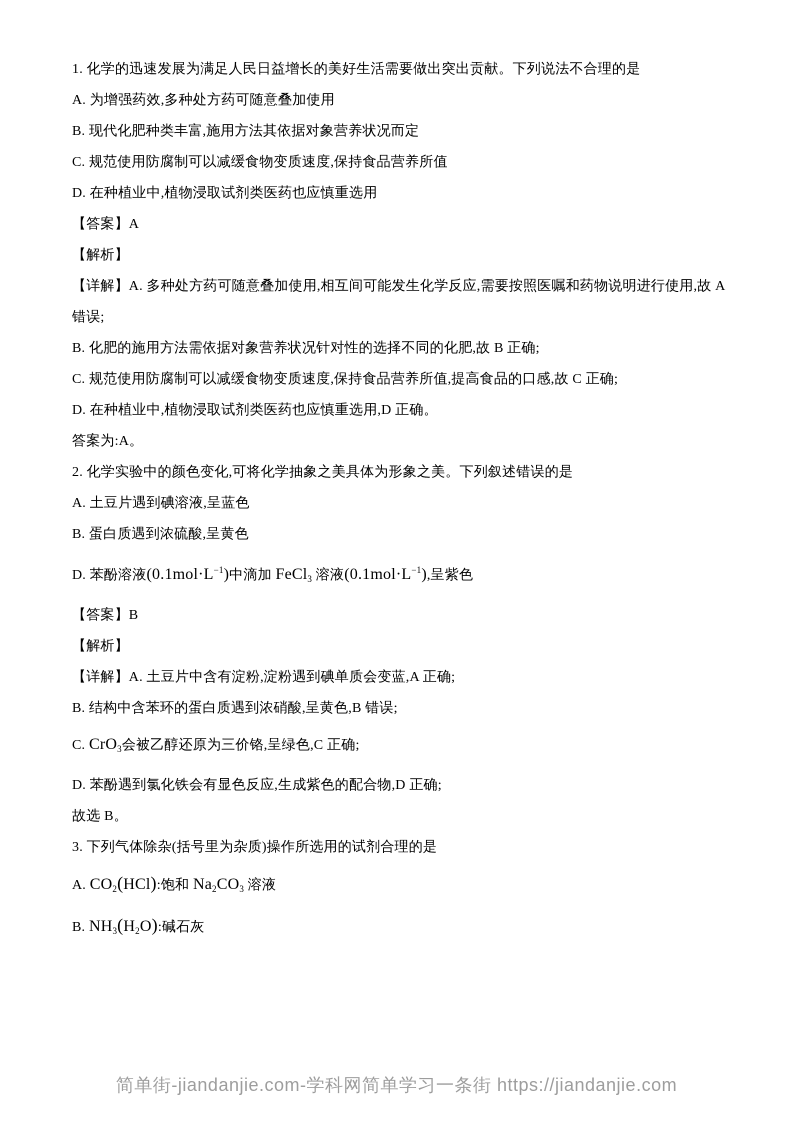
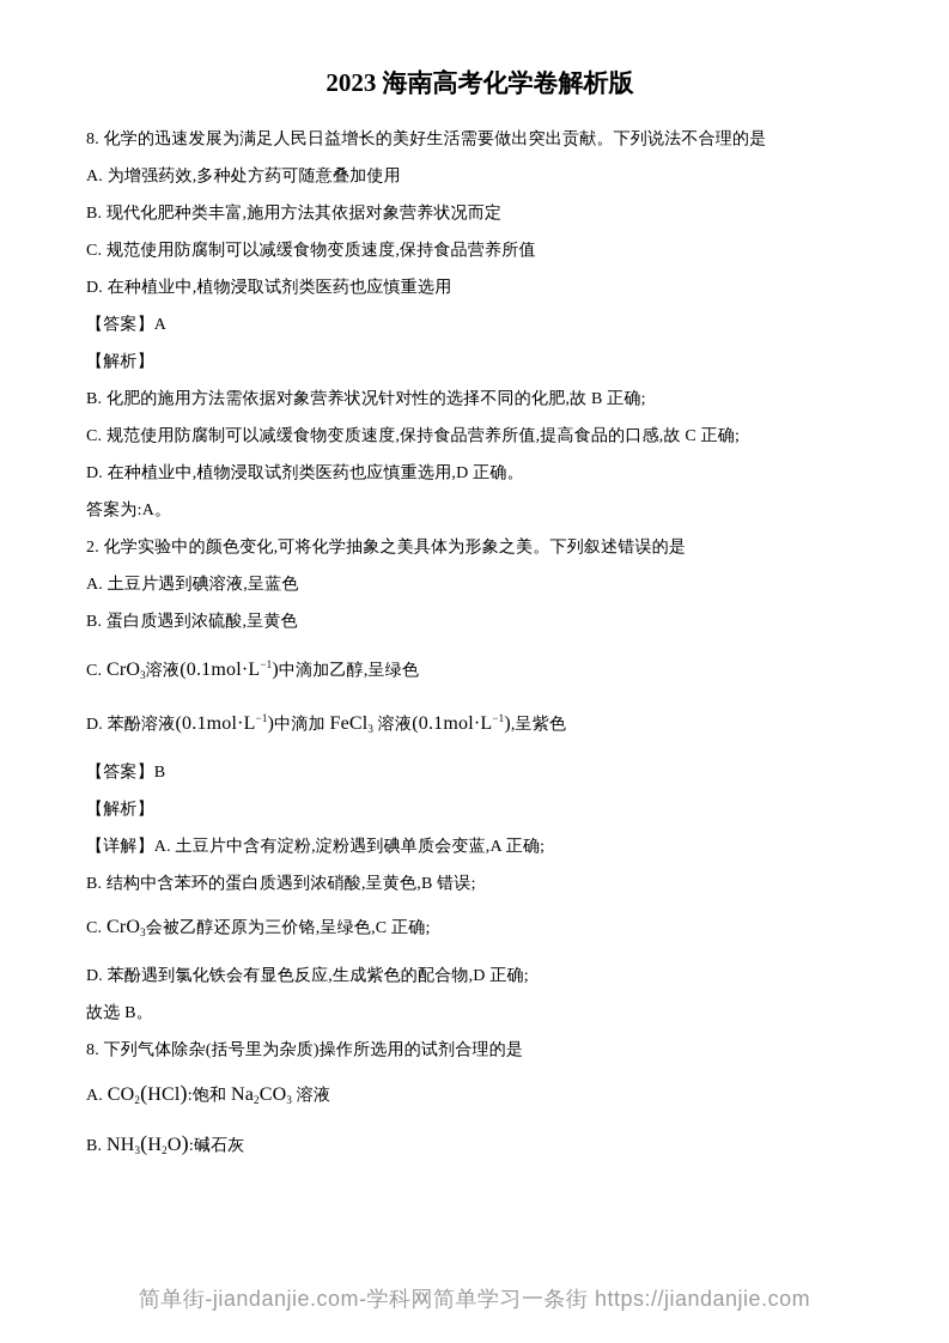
+ 2023 海南高考化学卷解析版
- 1. 化学的迅速发展为满足人民日益增长的美好生活需要做出突出贡献。下列说法不合理的是
+ 8. 化学的迅速发展为满足人民日益增长的美好生活需要做出突出贡献。下列说法不合理的是
  A. 为增强药效,多种处方药可随意叠加使用
  B. 现代化肥种类丰富,施用方法其依据对象营养状况而定
  C. 规范使用防腐制可以减缓食物变质速度,保持食品营养所值
  D. 在种植业中,植物浸取试剂类医药也应慎重选用
  【答案】A
  【解析】
- 【详解】A. 多种处方药可随意叠加使用,相互间可能发生化学反应,需要按照医嘱和药物说明进行使用,故 A 错误;
  B. 化肥的施用方法需依据对象营养状况针对性的选择不同的化肥,故 B 正确;
  C. 规范使用防腐制可以减缓食物变质速度,保持食品营养所值,提高食品的口感,故 C 正确;
  D. 在种植业中,植物浸取试剂类医药也应慎重选用,D 正确。
  答案为:A。
  2. 化学实验中的颜色变化,可将化学抽象之美具体为形象之美。下列叙述错误的是
  A. 土豆片遇到碘溶液,呈蓝色
  B. 蛋白质遇到浓硫酸,呈黄色
+ C. CrO3溶液(0.1mol·L−1)中滴加乙醇,呈绿色
  D. 苯酚溶液(0.1mol·L−1)中滴加 FeCl3 溶液(0.1mol·L−1),呈紫色
  【答案】B
  【解析】
  【详解】A. 土豆片中含有淀粉,淀粉遇到碘单质会变蓝,A 正确;
  B. 结构中含苯环的蛋白质遇到浓硝酸,呈黄色,B 错误;
  C. CrO3会被乙醇还原为三价铬,呈绿色,C 正确;
  D. 苯酚遇到氯化铁会有显色反应,生成紫色的配合物,D 正确;
  故选 B。
- 3. 下列气体除杂(括号里为杂质)操作所选用的试剂合理的是
+ 8. 下列气体除杂(括号里为杂质)操作所选用的试剂合理的是
  A. CO2(HCl):饱和 Na2CO3 溶液
  B. NH3(H2O):碱石灰
  简单街-jiandanjie.com-学科网简单学习一条街 https://jiandanjie.com
